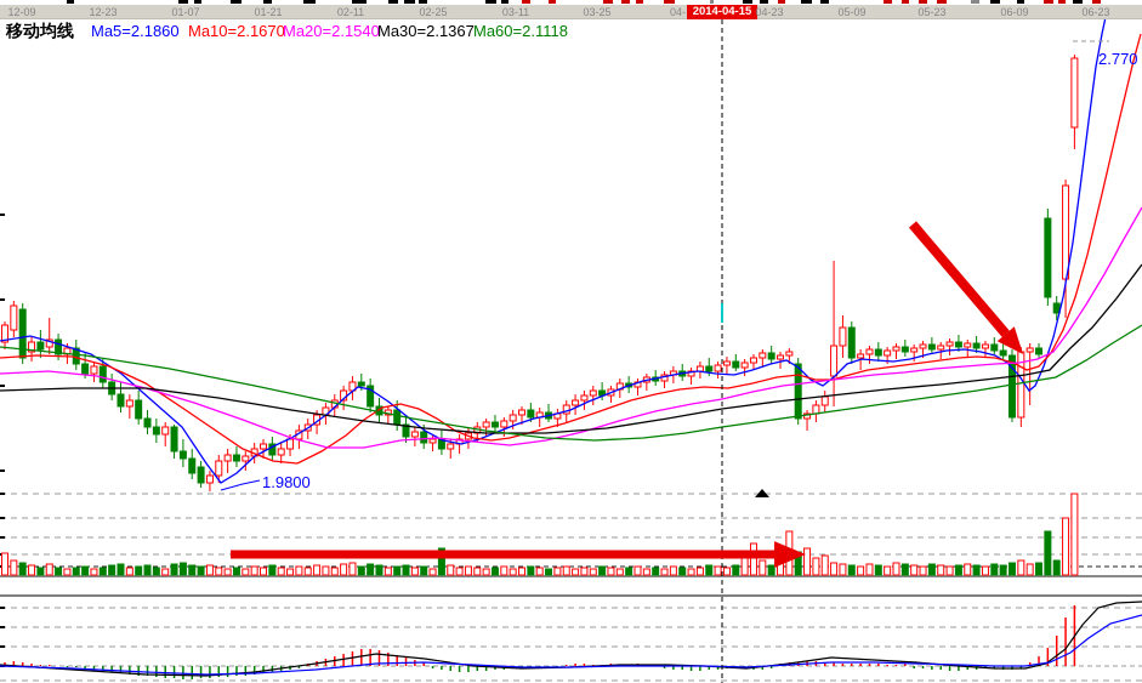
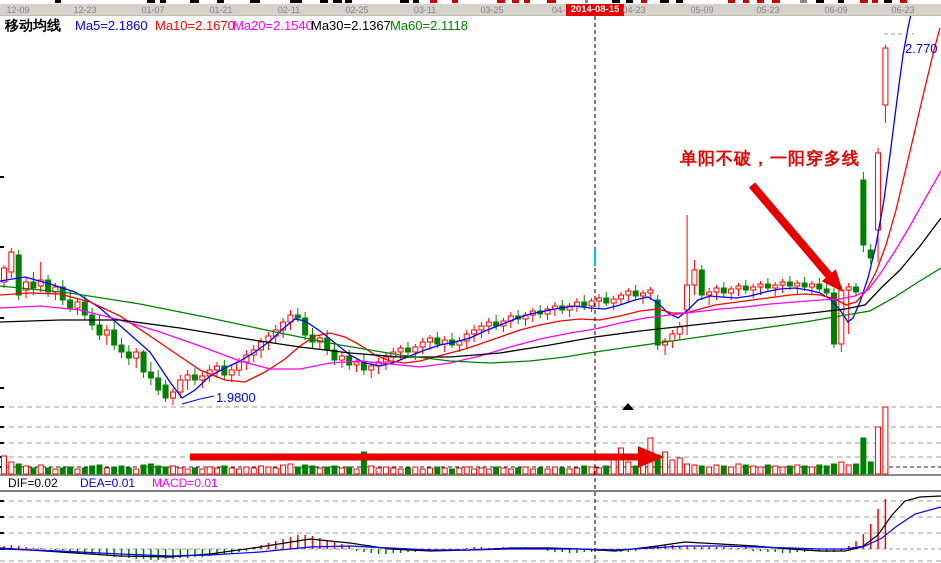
  04-
- 2014-04-15
+ 2014-08-15
  12-09
  12-23
  01-07
  01-21
  02-11
  02-25
  03-11
  03-25
  04-23
  05-09
  05-23
  06-09
  06-23
  移动均线
  Ma5=2.1860
  Ma10=2.1670
  Ma20=2.1540
  Ma30=2.1367
  Ma60=2.1118
+ DIF=0.02
+ DEA=0.01
+ MACD=0.01
+ 单阳不破，一阳穿多线
  2.770
  1.9800
